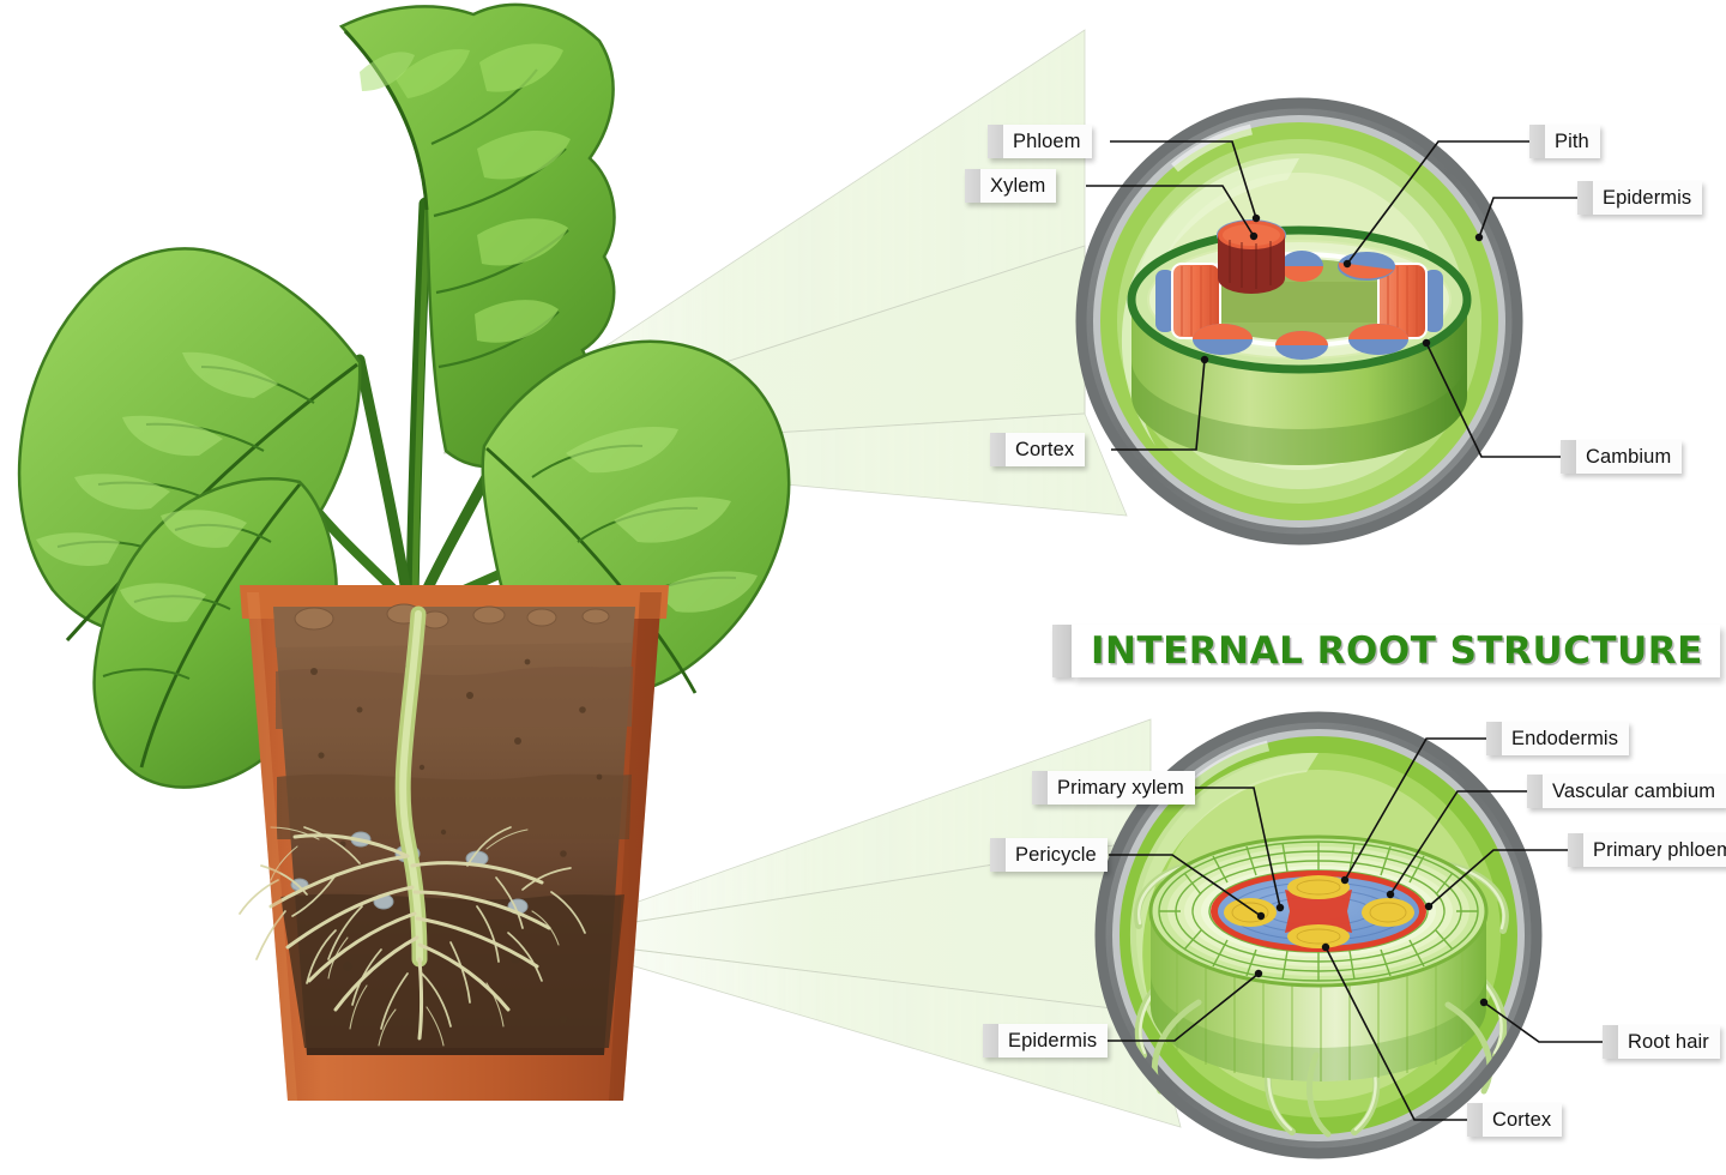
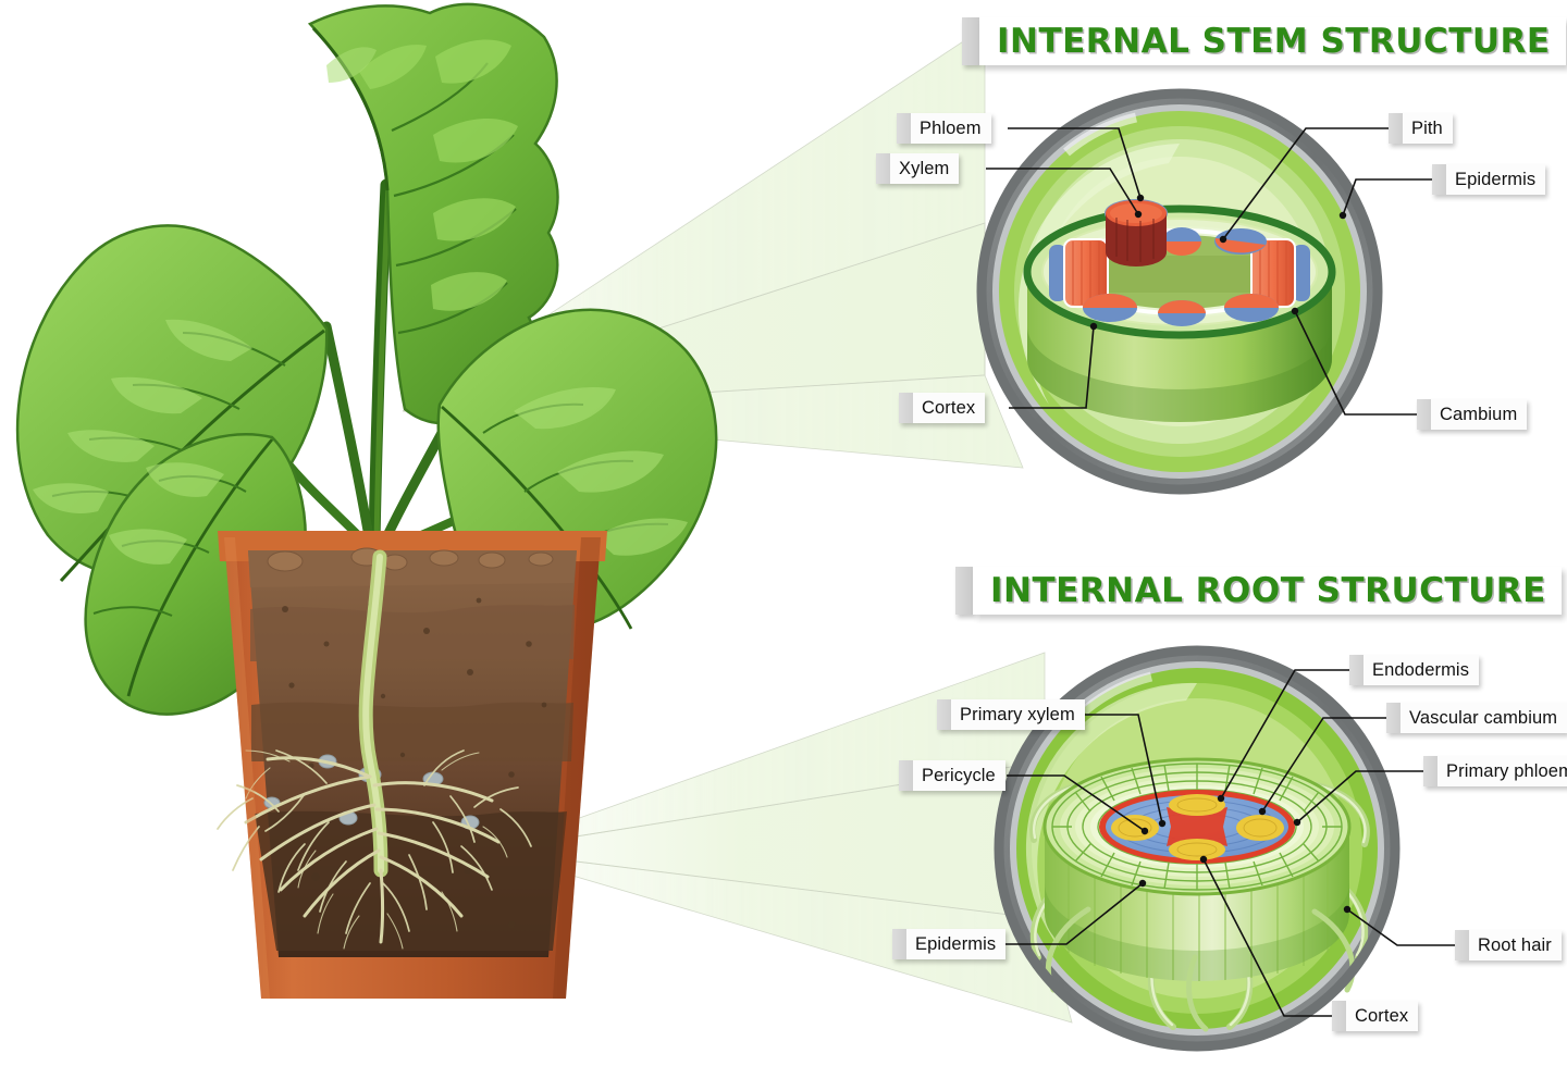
+ INTERNAL STEM STRUCTURE
  INTERNAL ROOT STRUCTURE
  Phloem
  Xylem
  Cortex
  Pith
  Epidermis
  Cambium
  Primary xylem
  Pericycle
  Epidermis
  Endodermis
  Vascular cambium
  Primary phloem
  Root hair
  Cortex
